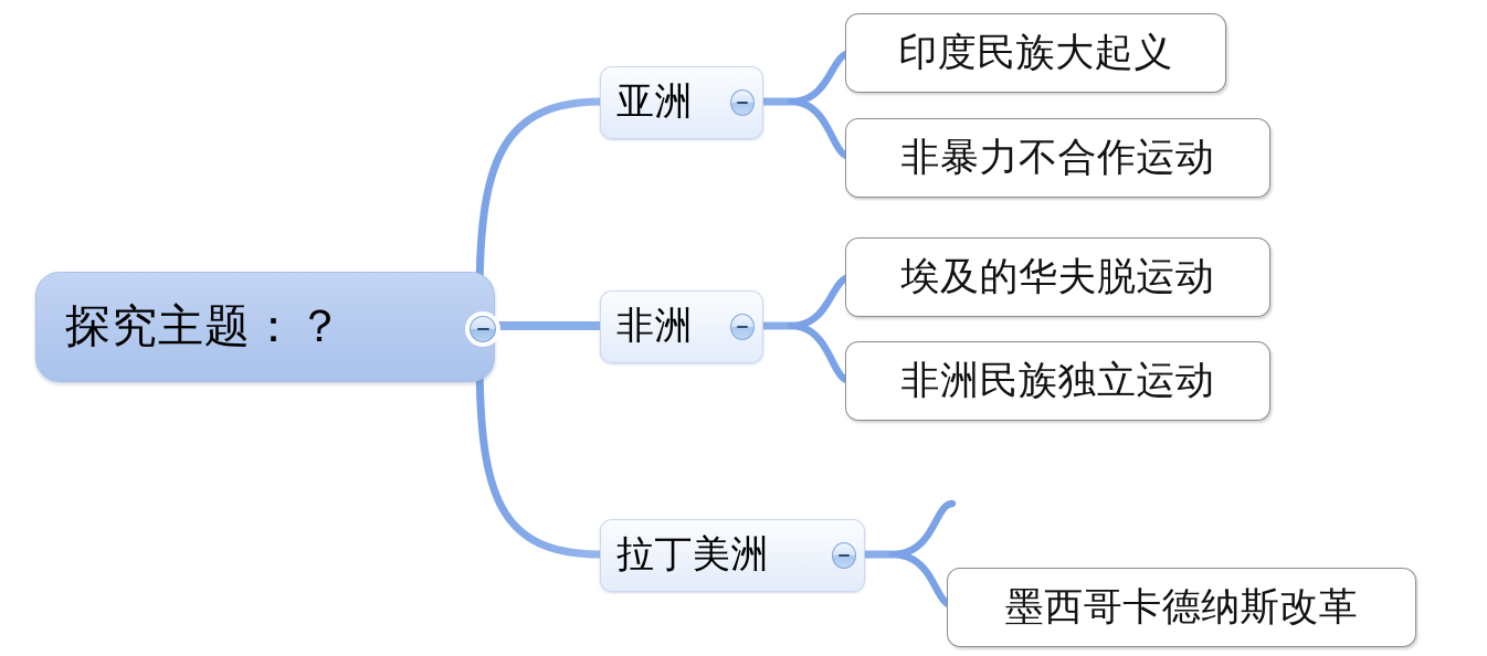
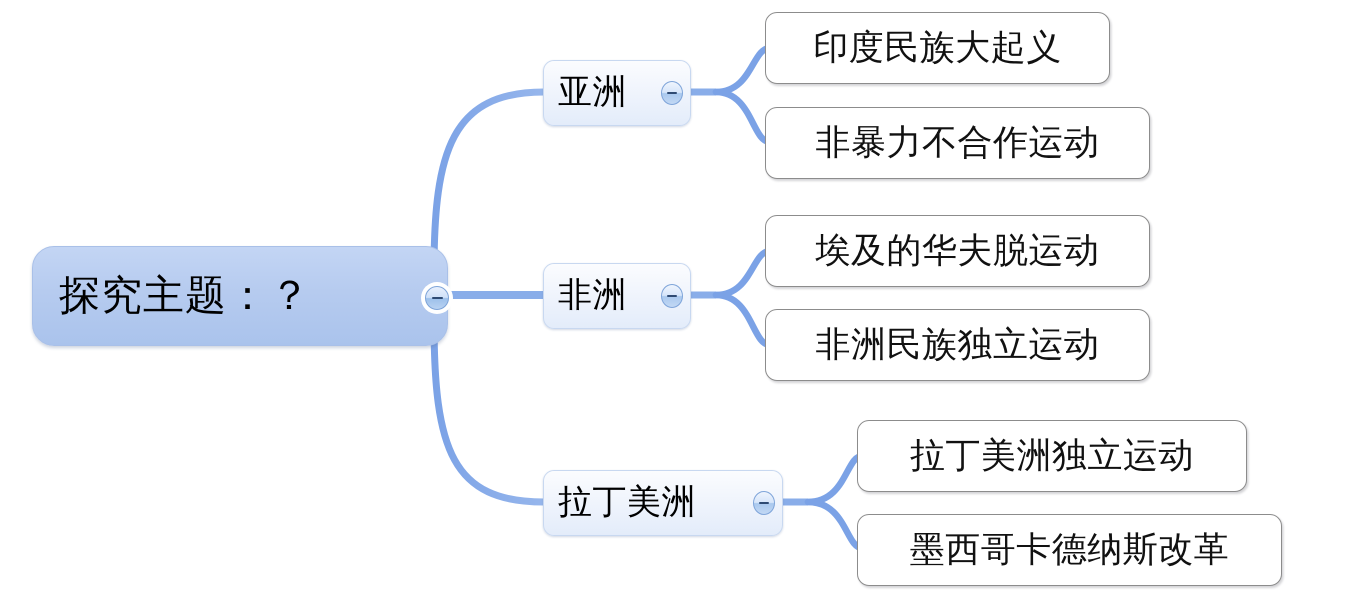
  探究主题：？
  亚洲
  印度民族大起义
  非暴力不合作运动
  非洲
  埃及的华夫脱运动
  非洲民族独立运动
  拉丁美洲
+ 拉丁美洲独立运动
  墨西哥卡德纳斯改革
